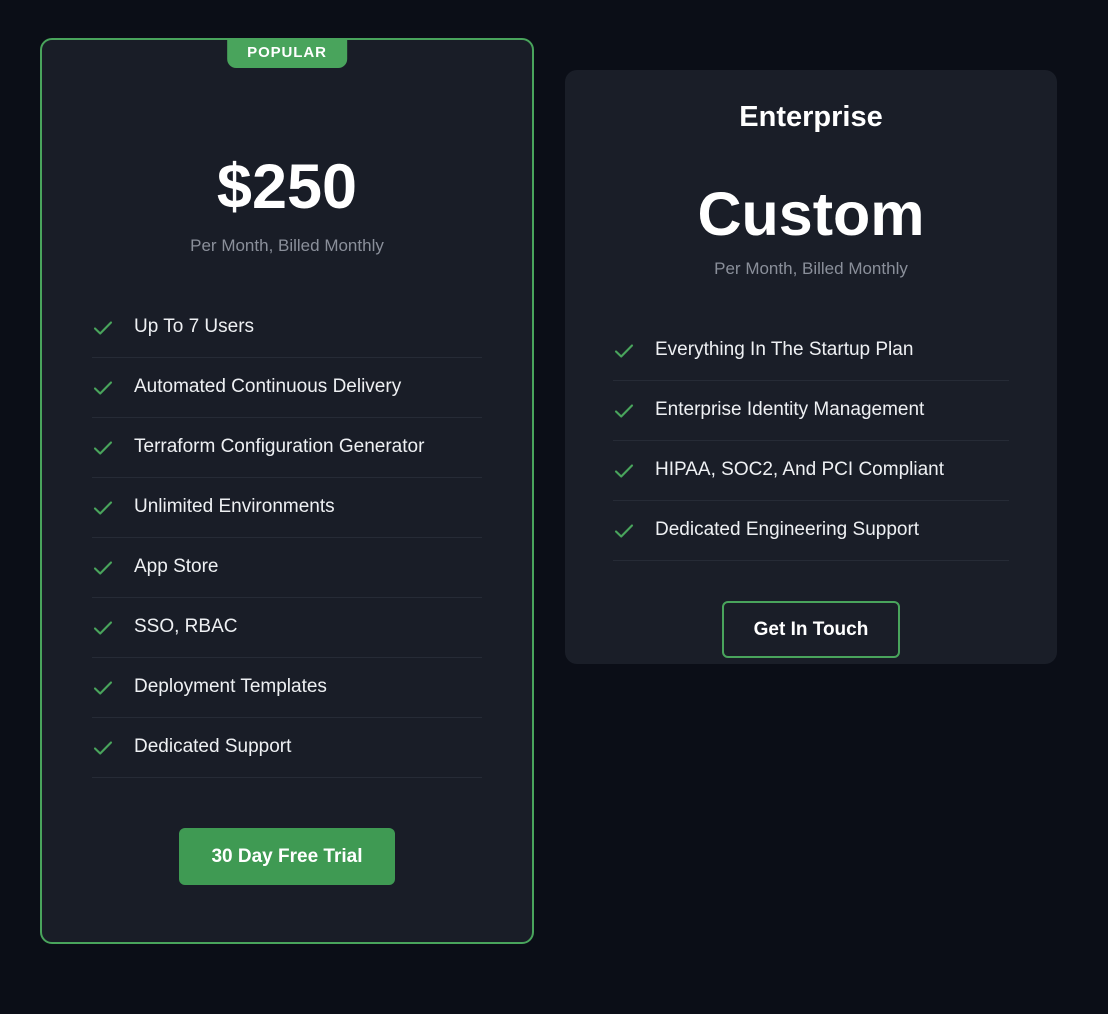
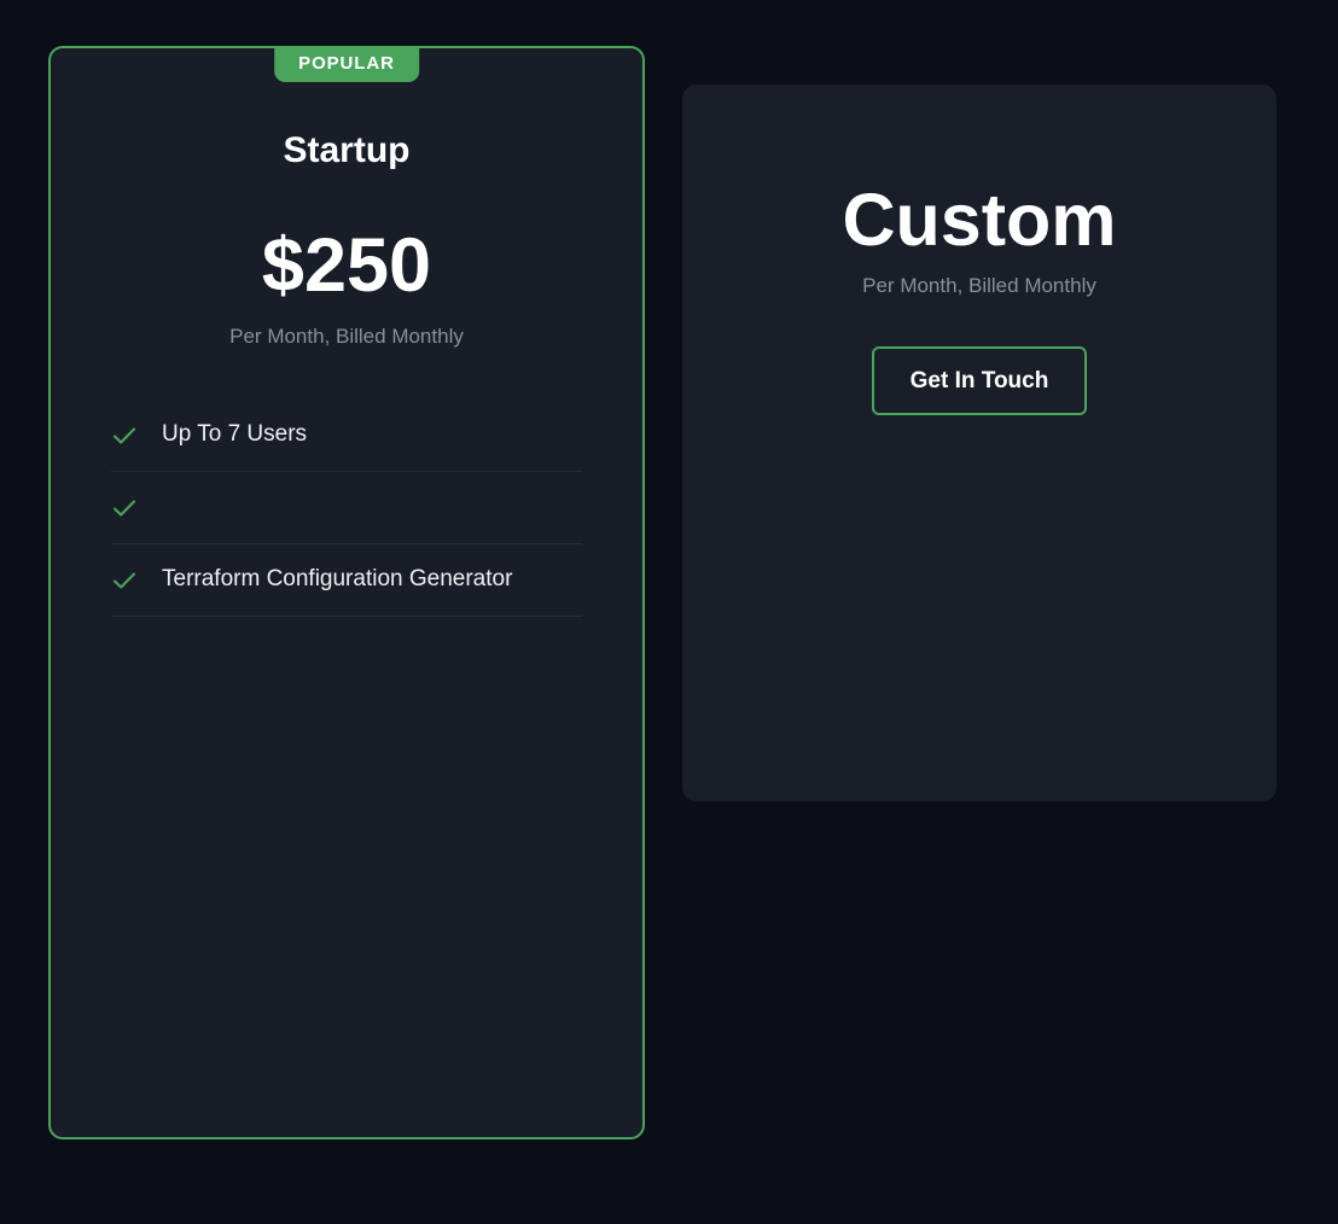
  POPULAR
+ Startup
  $250
  Per Month, Billed Monthly
  Up To 7 Users
- Automated Continuous Delivery
  Terraform Configuration Generator
- Unlimited Environments
- App Store
- SSO, RBAC
- Deployment Templates
- Dedicated Support
- 30 Day Free Trial
- Enterprise
  Custom
  Per Month, Billed Monthly
- Everything In The Startup Plan
- Enterprise Identity Management
- HIPAA, SOC2, And PCI Compliant
- Dedicated Engineering Support
  Get In Touch
